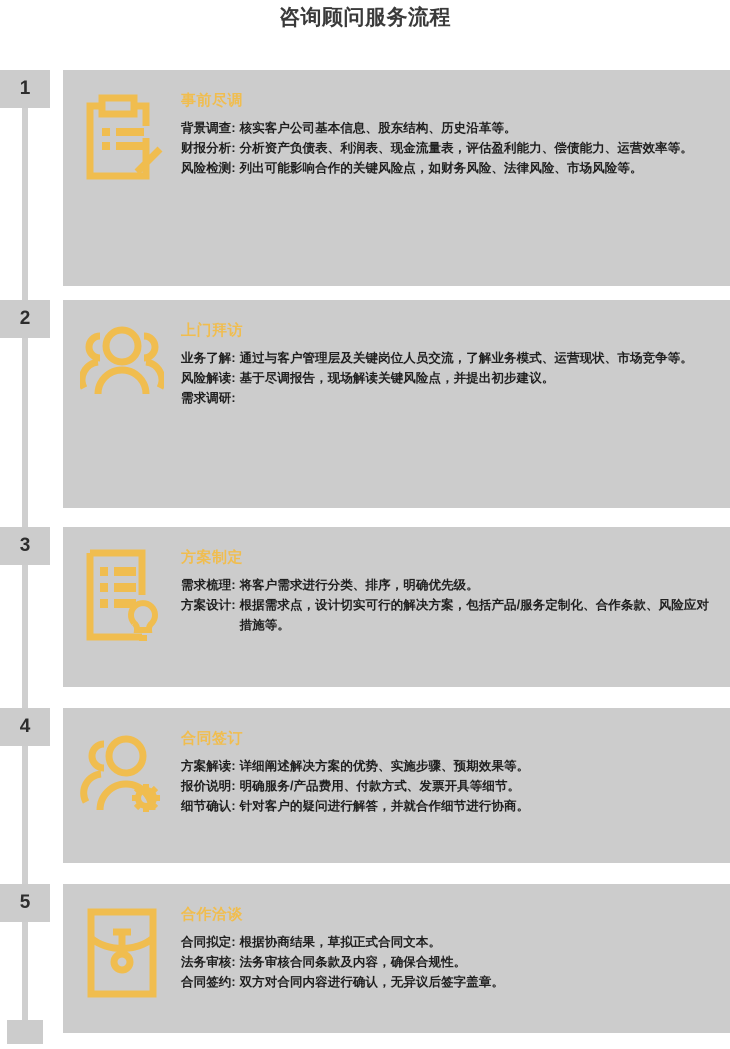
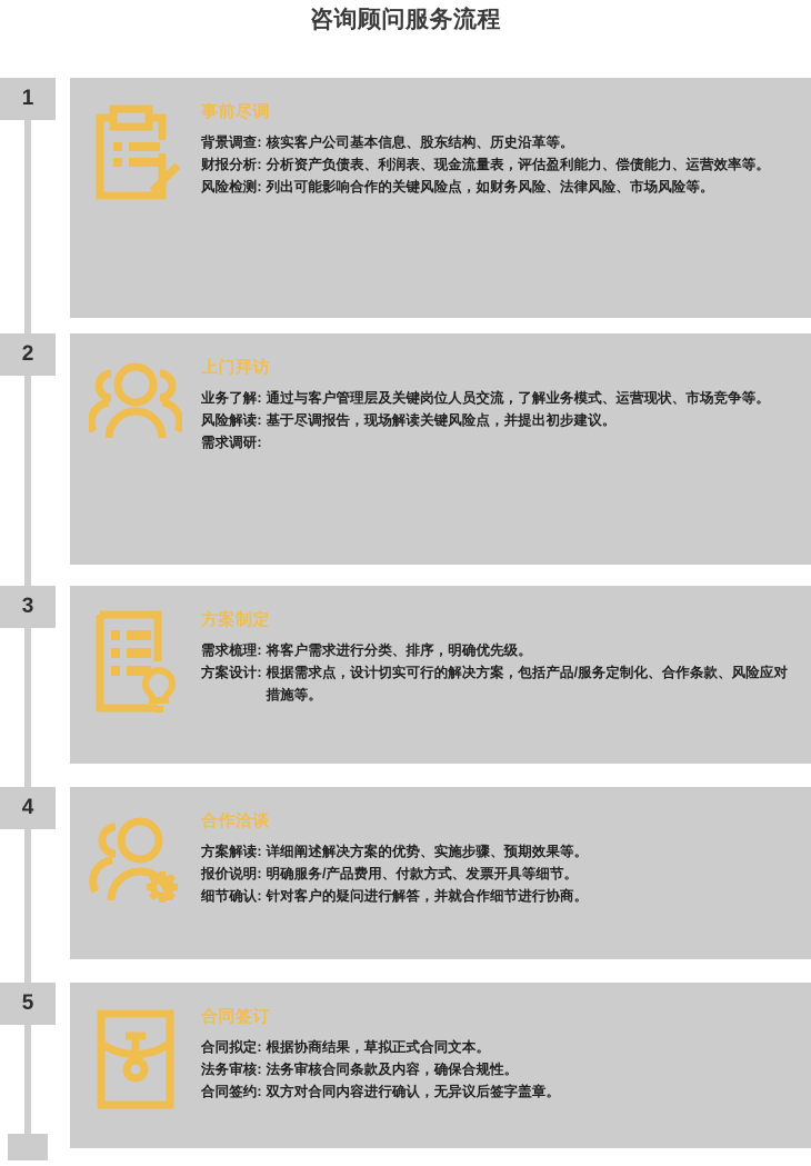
  咨询顾问服务流程
  1
  事前尽调
  背景调查:
  核实客户公司基本信息、股东结构、历史沿革等。
  财报分析:
  分析资产负债表、利润表、现金流量表，评估盈利能力、偿债能力、运营效率等。
  风险检测:
  列出可能影响合作的关键风险点，如财务风险、法律风险、市场风险等。
  2
  上门拜访
  业务了解:
  通过与客户管理层及关键岗位人员交流，了解业务模式、运营现状、市场竞争等。
  风险解读:
  基于尽调报告，现场解读关键风险点，并提出初步建议。
  需求调研:
  3
  方案制定
  需求梳理:
  将客户需求进行分类、排序，明确优先级。
  方案设计:
  根据需求点，设计切实可行的解决方案，包括产品/服务定制化、合作条款、风险应对措施等。
  4
- 合同签订
+ 合作洽谈
  方案解读:
  详细阐述解决方案的优势、实施步骤、预期效果等。
  报价说明:
  明确服务/产品费用、付款方式、发票开具等细节。
  细节确认:
  针对客户的疑问进行解答，并就合作细节进行协商。
  5
- 合作洽谈
+ 合同签订
  合同拟定:
  根据协商结果，草拟正式合同文本。
  法务审核:
  法务审核合同条款及内容，确保合规性。
  合同签约:
  双方对合同内容进行确认，无异议后签字盖章。
